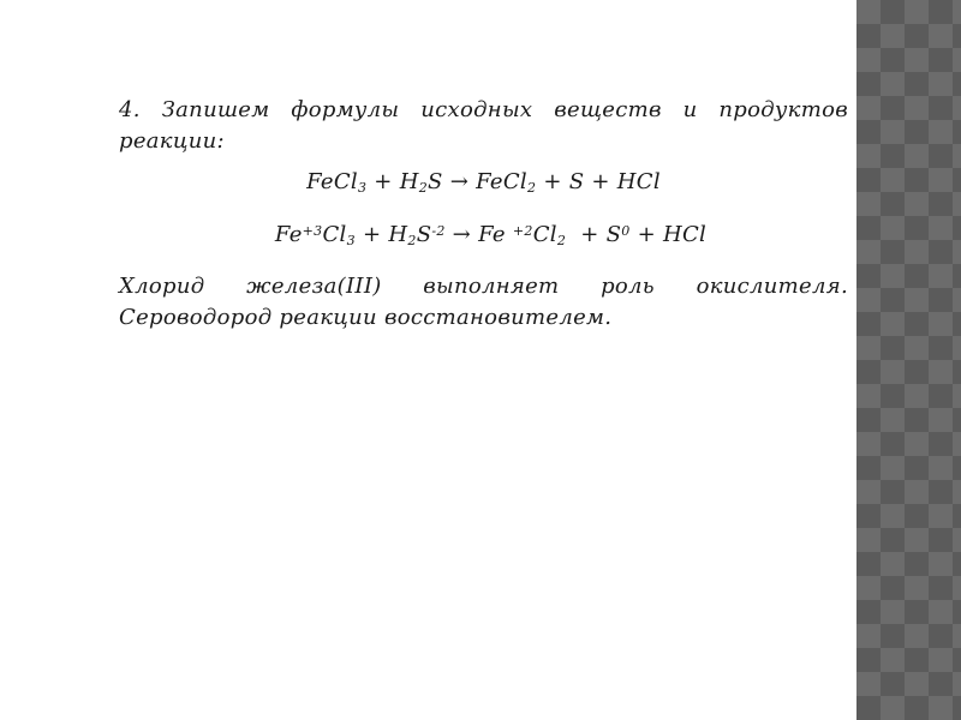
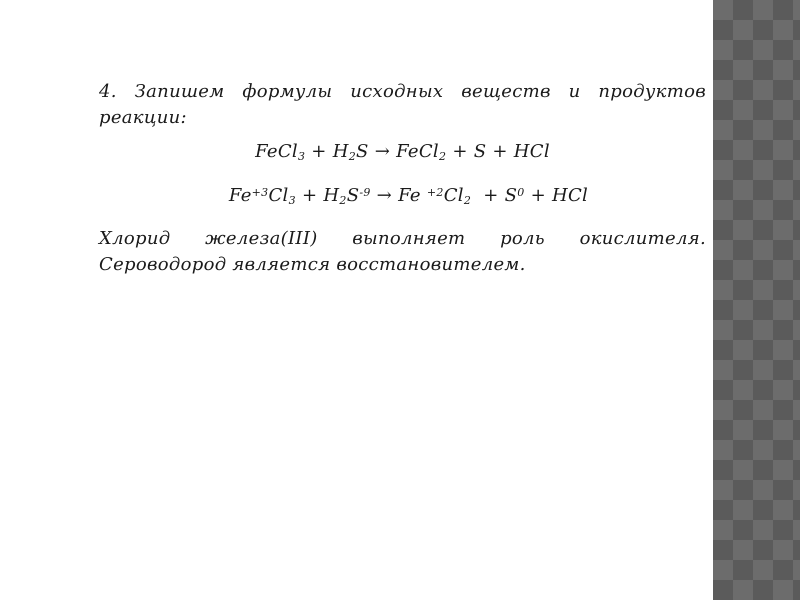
  4. Запишем формулы исходных веществ и продуктов реакции:
  FeCl3 + H2S → FeCl2 + S + HCl
- Fe+3Cl3 + H2S-2 → Fe +2Cl2 + S0 + HCl
+ Fe+3Cl3 + H2S-9 → Fe +2Cl2 + S0 + HCl
- Хлорид железа(III) выполняет роль окислителя. Сероводород реакции восстановителем.
+ Хлорид железа(III) выполняет роль окислителя. Сероводород является восстановителем.
